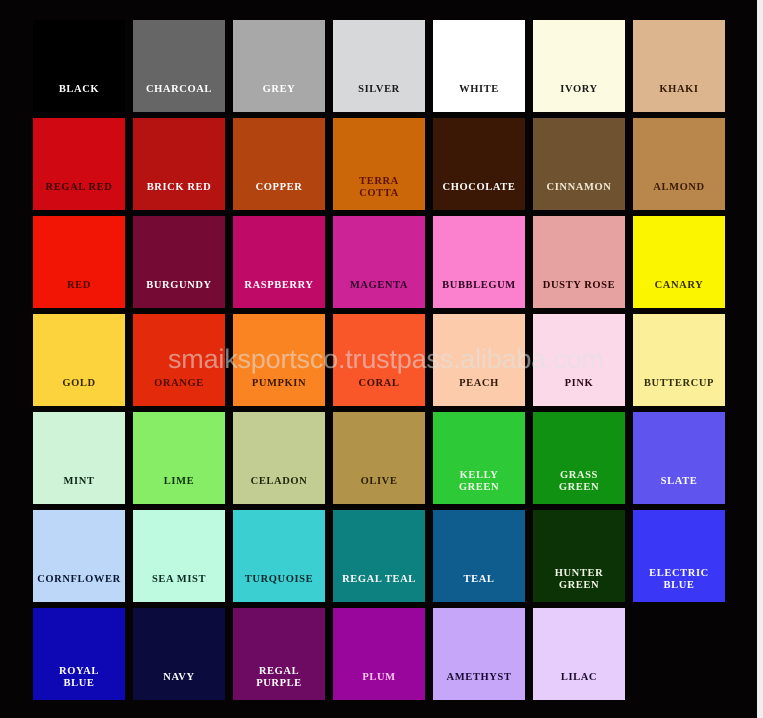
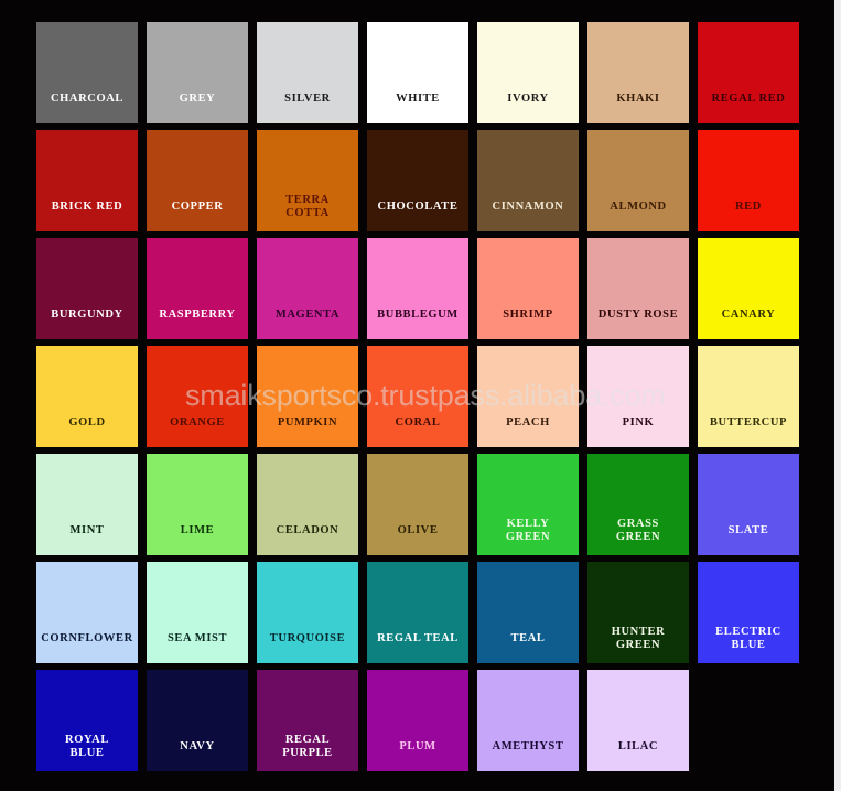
- BLACK
  CHARCOAL
  GREY
  SILVER
  WHITE
  IVORY
  KHAKI
  REGAL RED
  BRICK RED
  COPPER
  TERRA
  COTTA
  CHOCOLATE
  CINNAMON
  ALMOND
  RED
  BURGUNDY
  RASPBERRY
  MAGENTA
  BUBBLEGUM
+ SHRIMP
  DUSTY ROSE
  CANARY
  GOLD
  ORANGE
  PUMPKIN
  CORAL
  PEACH
  PINK
  BUTTERCUP
  MINT
  LIME
  CELADON
  OLIVE
  KELLY
  GREEN
  GRASS
  GREEN
  SLATE
  CORNFLOWER
  SEA MIST
  TURQUOISE
  REGAL TEAL
  TEAL
  HUNTER
  GREEN
  ELECTRIC
  BLUE
  ROYAL
  BLUE
  NAVY
  REGAL
  PURPLE
  PLUM
  AMETHYST
  LILAC
  smaiksportsco.trustpass.alibaba.com
